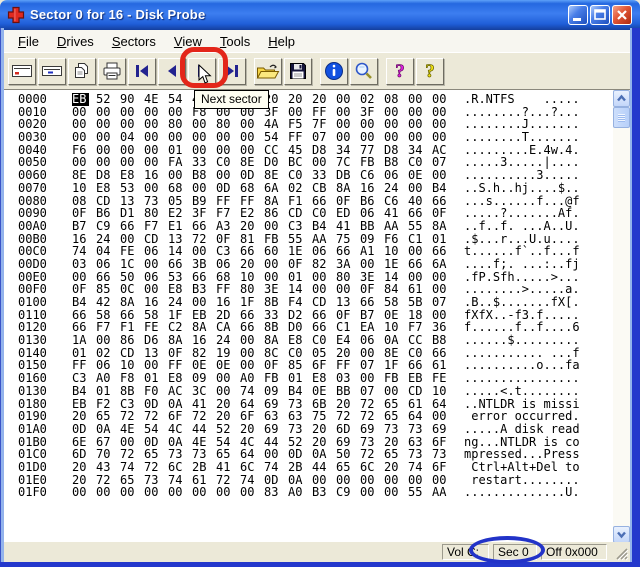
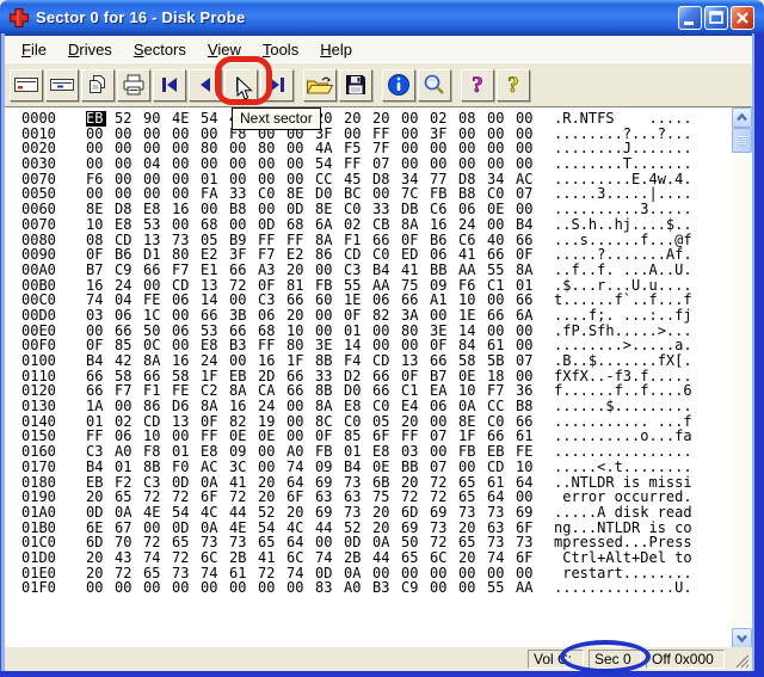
  Sector 0 for 16 - Disk Probe
  File
  Drives
  Sectors
  View
  Tools
  Help
  ?
  ?
  0000 EB 52 90 4E 54 0 20 20 00 02 08 00 00 .R.NTFS .....
  0010 00 00 00 00 00 F8 00 00 3F 00 FF 00 3F 00 00 00 ........?...?...
  0020 00 00 00 00 80 00 80 00 4A F5 7F 00 00 00 00 00 ........J.......
  0030 00 00 04 00 00 00 00 00 54 FF 07 00 00 00 00 00 ........T.......
- 0040 F6 00 00 00 01 00 00 00 CC 45 D8 34 77 D8 34 AC .........E.4w.4.
+ 0070 F6 00 00 00 01 00 00 00 CC 45 D8 34 77 D8 34 AC .........E.4w.4.
  0050 00 00 00 00 FA 33 C0 8E D0 BC 00 7C FB B8 C0 07 .....3.....|....
  0060 8E D8 E8 16 00 B8 00 0D 8E C0 33 DB C6 06 0E 00 ..........3.....
  0070 10 E8 53 00 68 00 0D 68 6A 02 CB 8A 16 24 00 B4 ..S.h..hj....$..
  0080 08 CD 13 73 05 B9 FF FF 8A F1 66 0F B6 C6 40 66 ...s......f...@f
  0090 0F B6 D1 80 E2 3F F7 E2 86 CD C0 ED 06 41 66 0F .....?.......Af.
  00A0 B7 C9 66 F7 E1 66 A3 20 00 C3 B4 41 BB AA 55 8A ..f..f. ...A..U.
  00B0 16 24 00 CD 13 72 0F 81 FB 55 AA 75 09 F6 C1 01 .$...r...U.u....
  00C0 74 04 FE 06 14 00 C3 66 60 1E 06 66 A1 10 00 66 t......f`..f...f
  00D0 03 06 1C 00 66 3B 06 20 00 0F 82 3A 00 1E 66 6A ....f;. ...:..fj
  00E0 00 66 50 06 53 66 68 10 00 01 00 80 3E 14 00 00 .fP.Sfh.....>...
  00F0 0F 85 0C 00 E8 B3 FF 80 3E 14 00 00 0F 84 61 00 ........>.....a.
  0100 B4 42 8A 16 24 00 16 1F 8B F4 CD 13 66 58 5B 07 .B..$.......fX[.
  0110 66 58 66 58 1F EB 2D 66 33 D2 66 0F B7 0E 18 00 fXfX..-f3.f.....
  0120 66 F7 F1 FE C2 8A CA 66 8B D0 66 C1 EA 10 F7 36 f......f..f....6
  0130 1A 00 86 D6 8A 16 24 00 8A E8 C0 E4 06 0A CC B8 ......$.........
  0140 01 02 CD 13 0F 82 19 00 8C C0 05 20 00 8E C0 66 ........... ...f
  0150 FF 06 10 00 FF 0E 0E 00 0F 85 6F FF 07 1F 66 61 ..........o...fa
  0160 C3 A0 F8 01 E8 09 00 A0 FB 01 E8 03 00 FB EB FE ................
- 0130 B4 01 8B F0 AC 3C 00 74 09 B4 0E BB 07 00 CD 10 .....<.t........
+ 0170 B4 01 8B F0 AC 3C 00 74 09 B4 0E BB 07 00 CD 10 .....<.t........
  0180 EB F2 C3 0D 0A 41 20 64 69 73 6B 20 72 65 61 64 ..NTLDR is missi
  0190 20 65 72 72 6F 72 20 6F 63 63 75 72 72 65 64 00 error occurred.
  01A0 0D 0A 4E 54 4C 44 52 20 69 73 20 6D 69 73 73 69 .....A disk read
  01B0 6E 67 00 0D 0A 4E 54 4C 44 52 20 69 73 20 63 6F ng...NTLDR is co
  01C0 6D 70 72 65 73 73 65 64 00 0D 0A 50 72 65 73 73 mpressed...Press
  01D0 20 43 74 72 6C 2B 41 6C 74 2B 44 65 6C 20 74 6F Ctrl+Alt+Del to
  01E0 20 72 65 73 74 61 72 74 0D 0A 00 00 00 00 00 00 restart........
  01F0 00 00 00 00 00 00 00 00 83 A0 B3 C9 00 00 55 AA ..............U.
  Vol C:
  Sec 0
  Off 0x000
  Next sector
